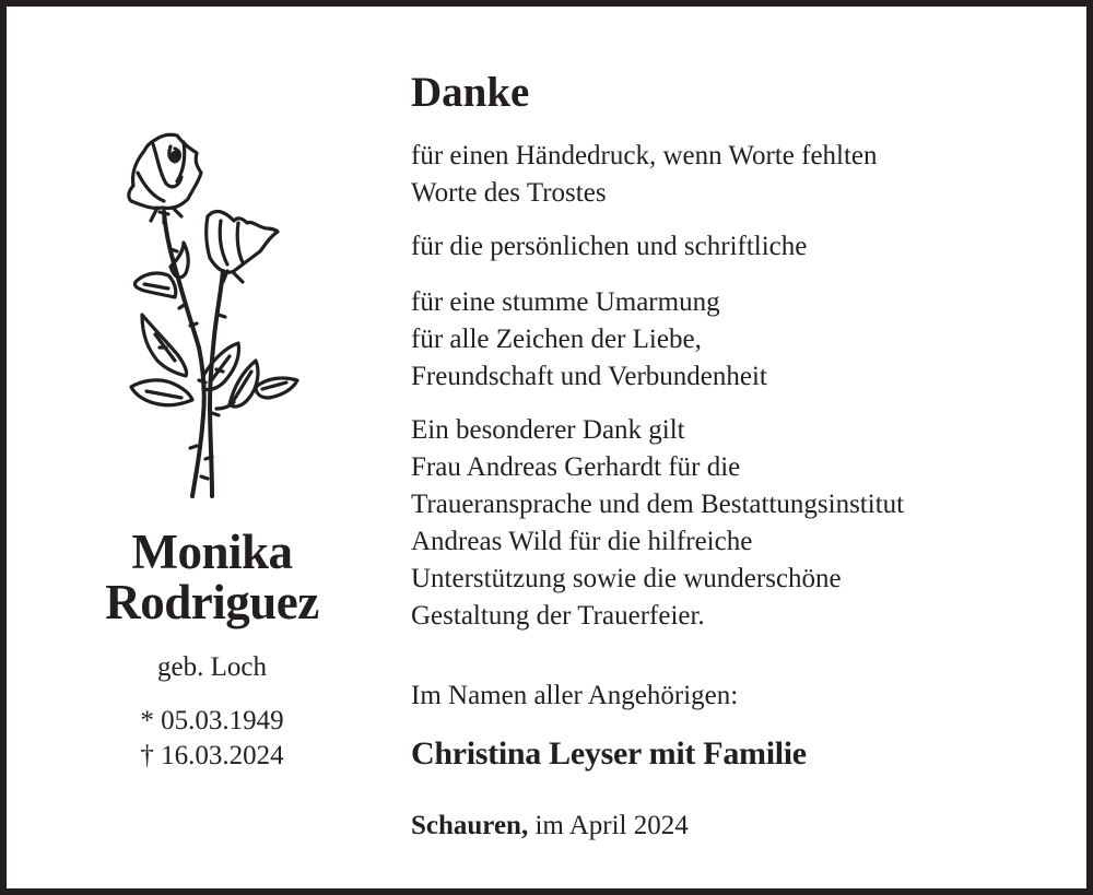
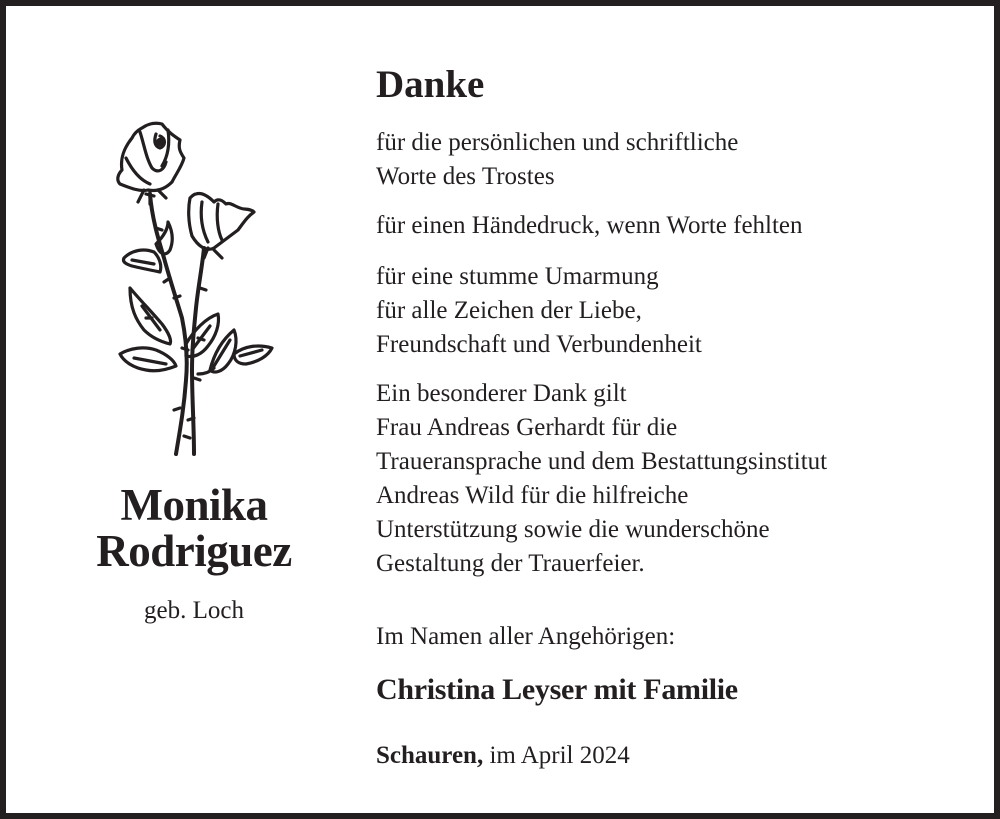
  Monika
  Rodriguez
  geb. Loch
- * 05.03.1949
- † 16.03.2024
  Danke
- für einen Händedruck, wenn Worte fehlten
+ für die persönlichen und schriftliche
  Worte des Trostes
- für die persönlichen und schriftliche
+ für einen Händedruck, wenn Worte fehlten
  für eine stumme Umarmung
  für alle Zeichen der Liebe,
  Freundschaft und Verbundenheit
  Ein besonderer Dank gilt
  Frau Andreas Gerhardt für die
  Traueransprache und dem Bestattungsinstitut
  Andreas Wild für die hilfreiche
  Unterstützung sowie die wunderschöne
  Gestaltung der Trauerfeier.
  Im Namen aller Angehörigen:
  Christina Leyser mit Familie
  Schauren, im April 2024
